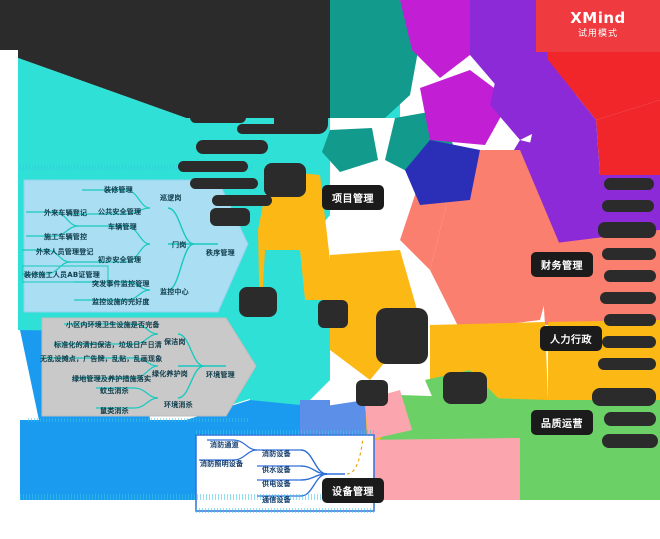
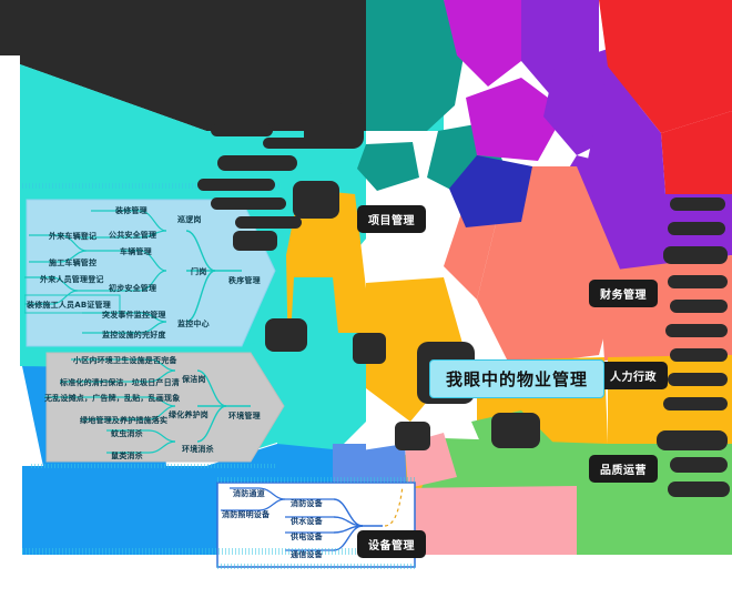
- XMind
- 试用模式
  秩序管理
  巡逻岗
  门岗
  监控中心
  装修管理
  公共安全管理
  车辆管理
  外来车辆登记
  施工车辆管控
  初步安全管理
  外来人员管理登记
  装修施工人员AB证管理
  突发事件监控管理
  监控设施的完好度
  环境管理
  保洁岗
  绿化养护岗
  环境消杀
  小区内环境卫生设施是否完备
  标准化的清扫保洁，垃圾日产日清
  无乱设摊点，广告牌，乱贴，乱画现象
  绿地管理及养护措施落实
  蚊虫消杀
  鼠类消杀
  消防通道
  消防照明设备
  消防设备
  供水设备
  供电设备
  通信设备
  项目管理
  财务管理
  人力行政
  品质运营
  设备管理
+ 我眼中的物业管理
